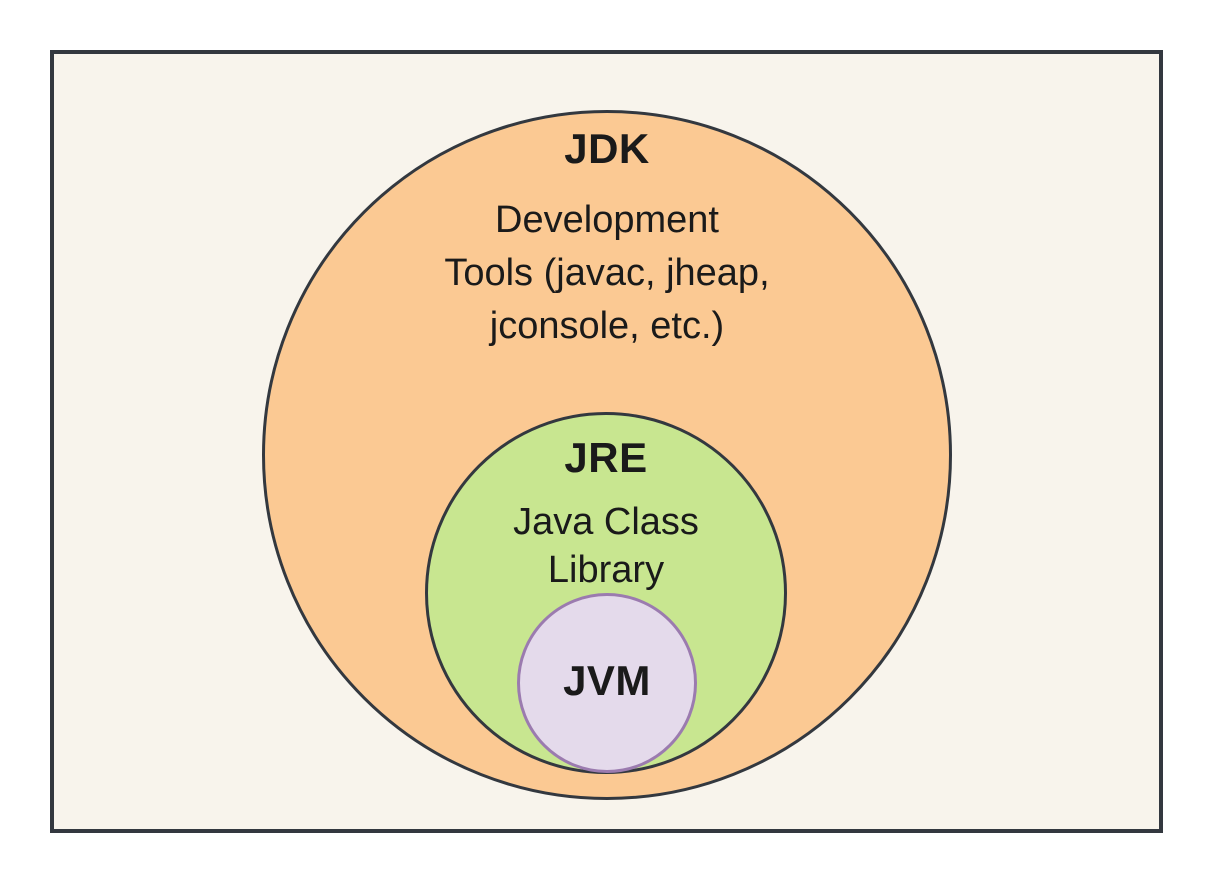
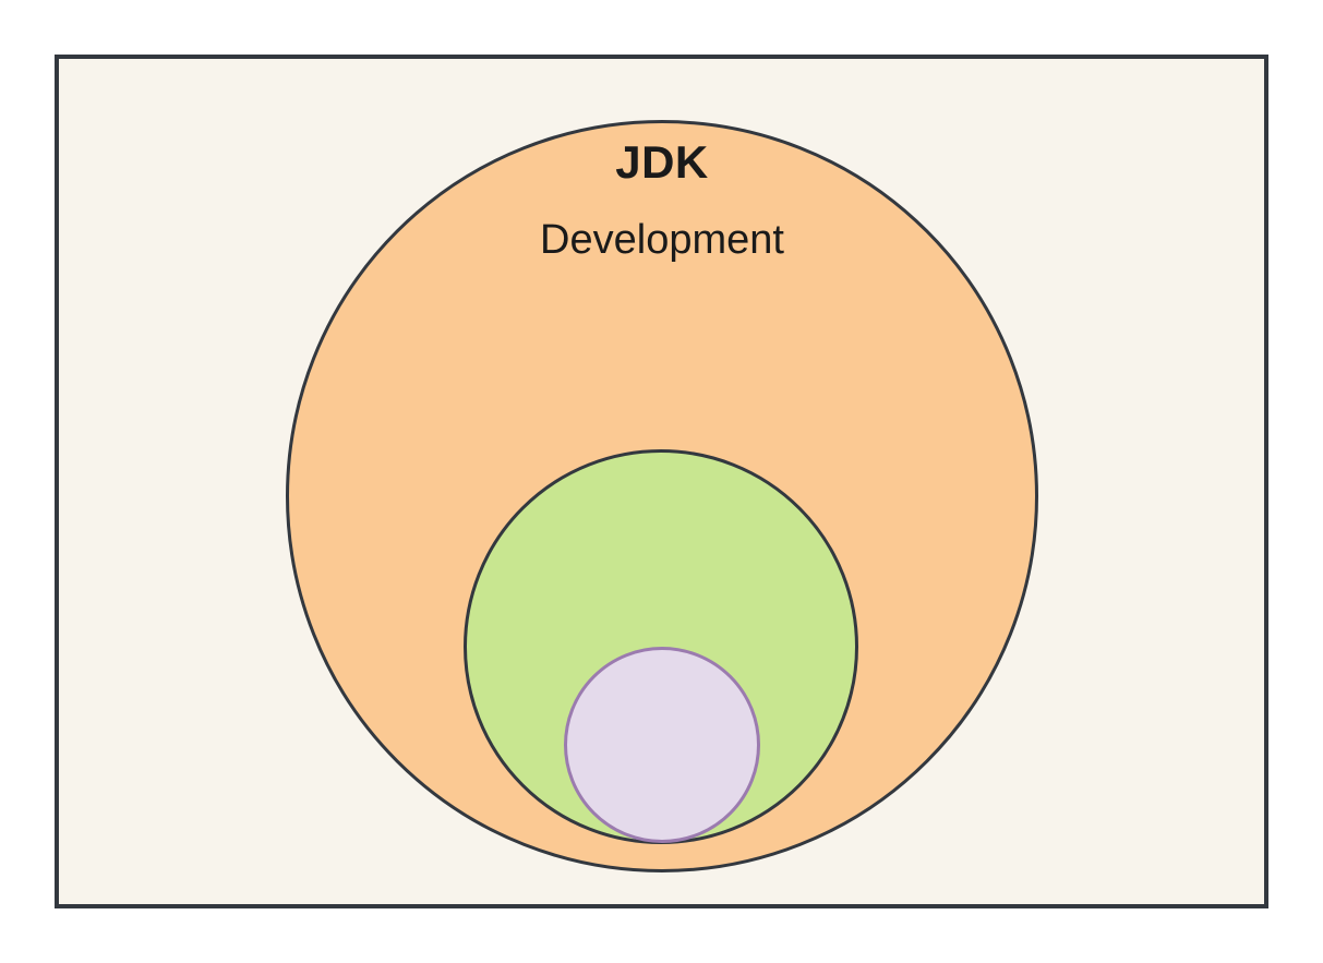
  JDK
  Development
- Tools (javac, jheap,
- jconsole, etc.)
- JRE
- Java Class
- Library
- JVM
